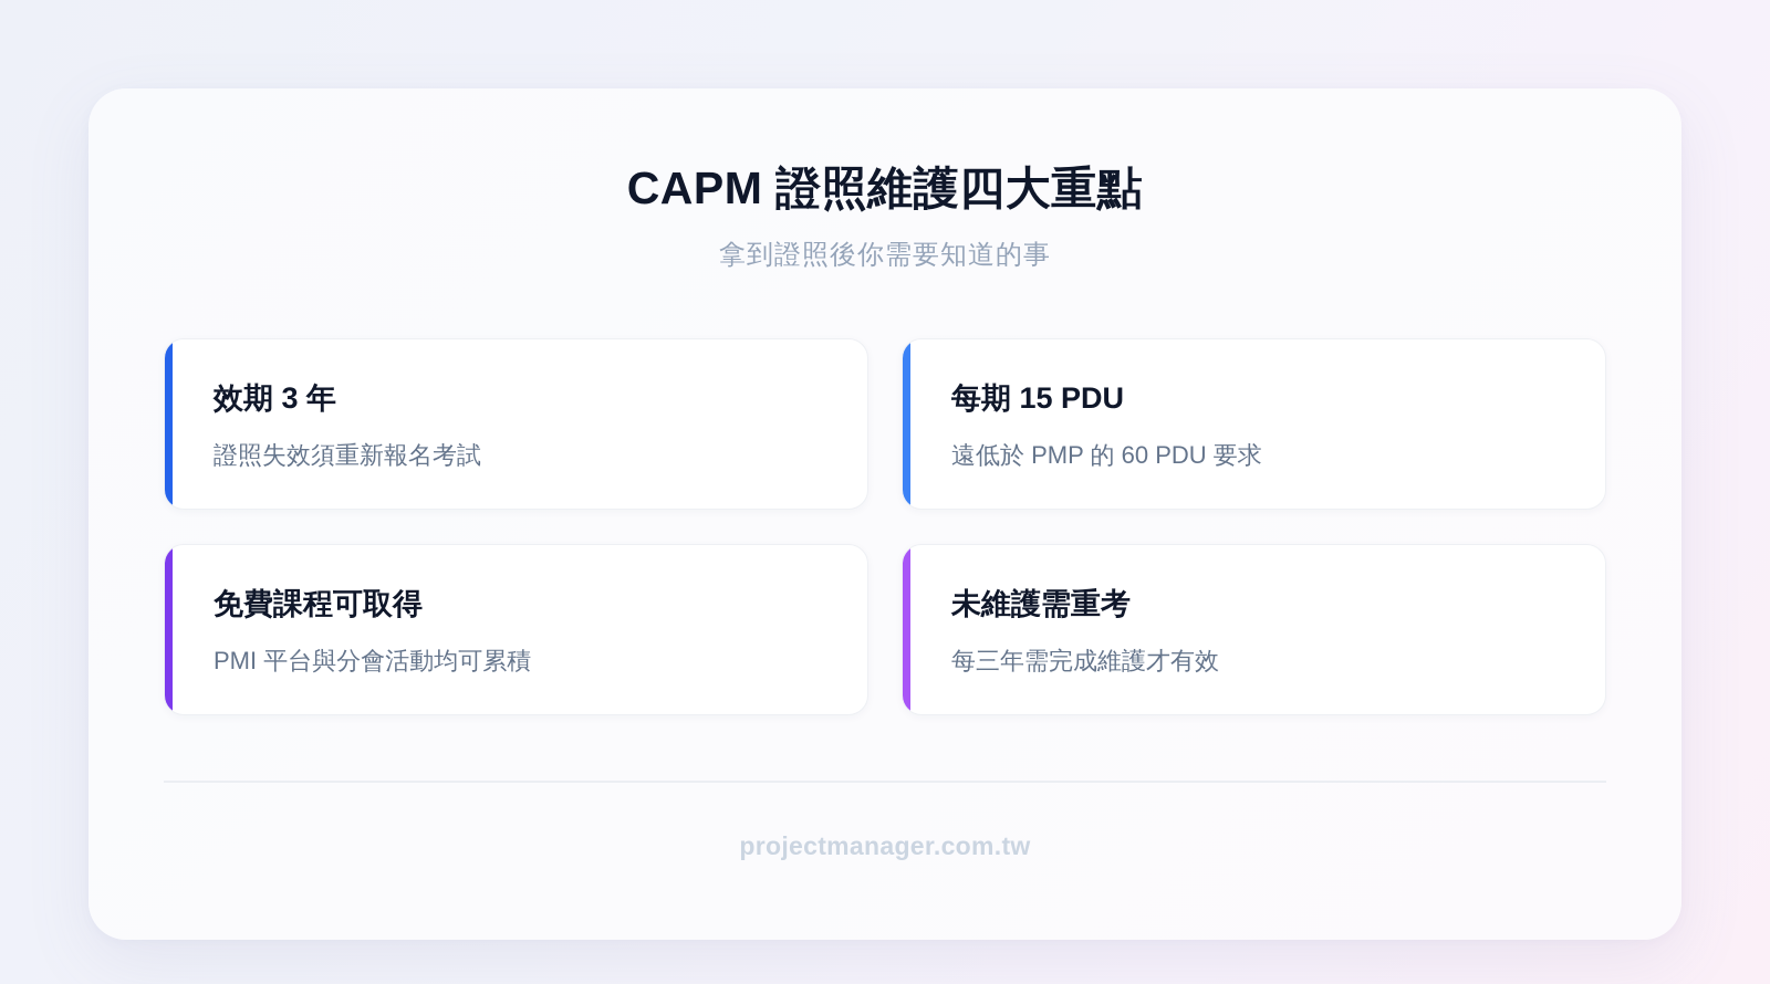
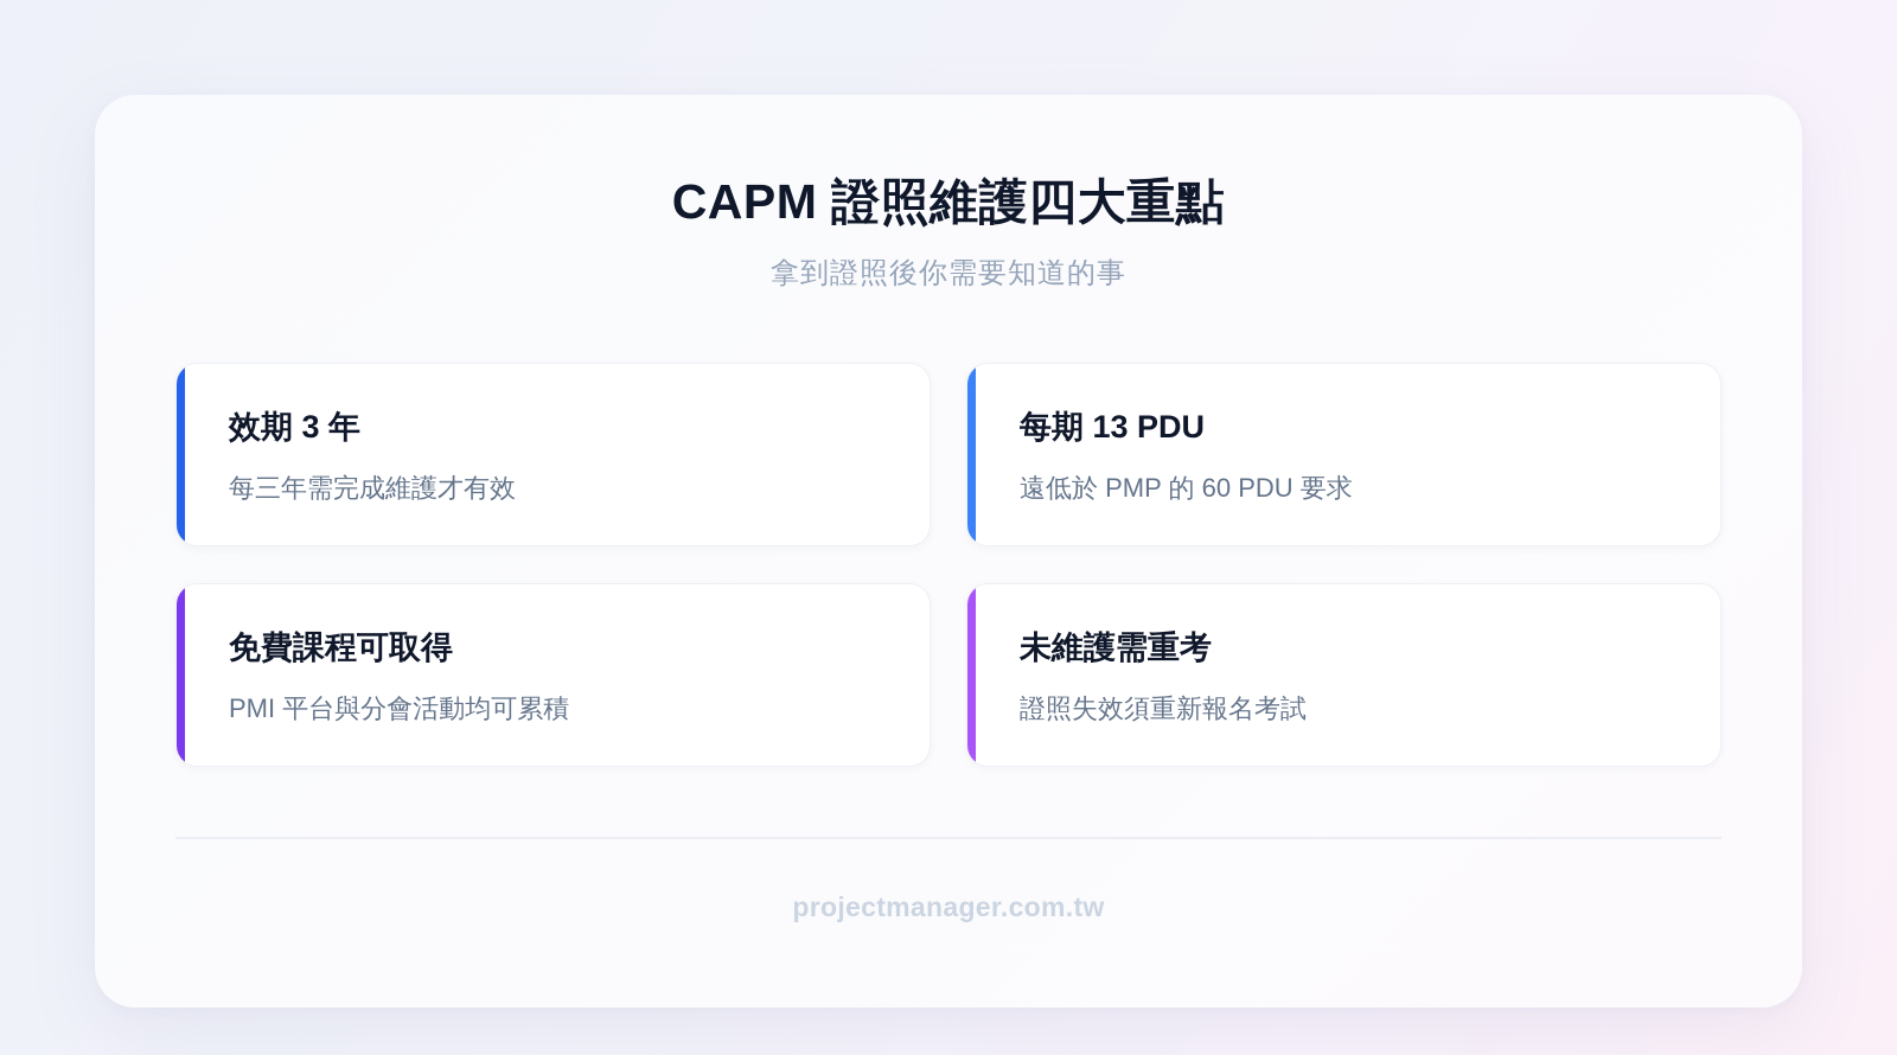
  CAPM 證照維護四大重點
  拿到證照後你需要知道的事
  效期 3 年
- 證照失效須重新報名考試
+ 每三年需完成維護才有效
- 每期 15 PDU
+ 每期 13 PDU
  遠低於 PMP 的 60 PDU 要求
  免費課程可取得
  PMI 平台與分會活動均可累積
  未維護需重考
- 每三年需完成維護才有效
+ 證照失效須重新報名考試
  projectmanager.com.tw
